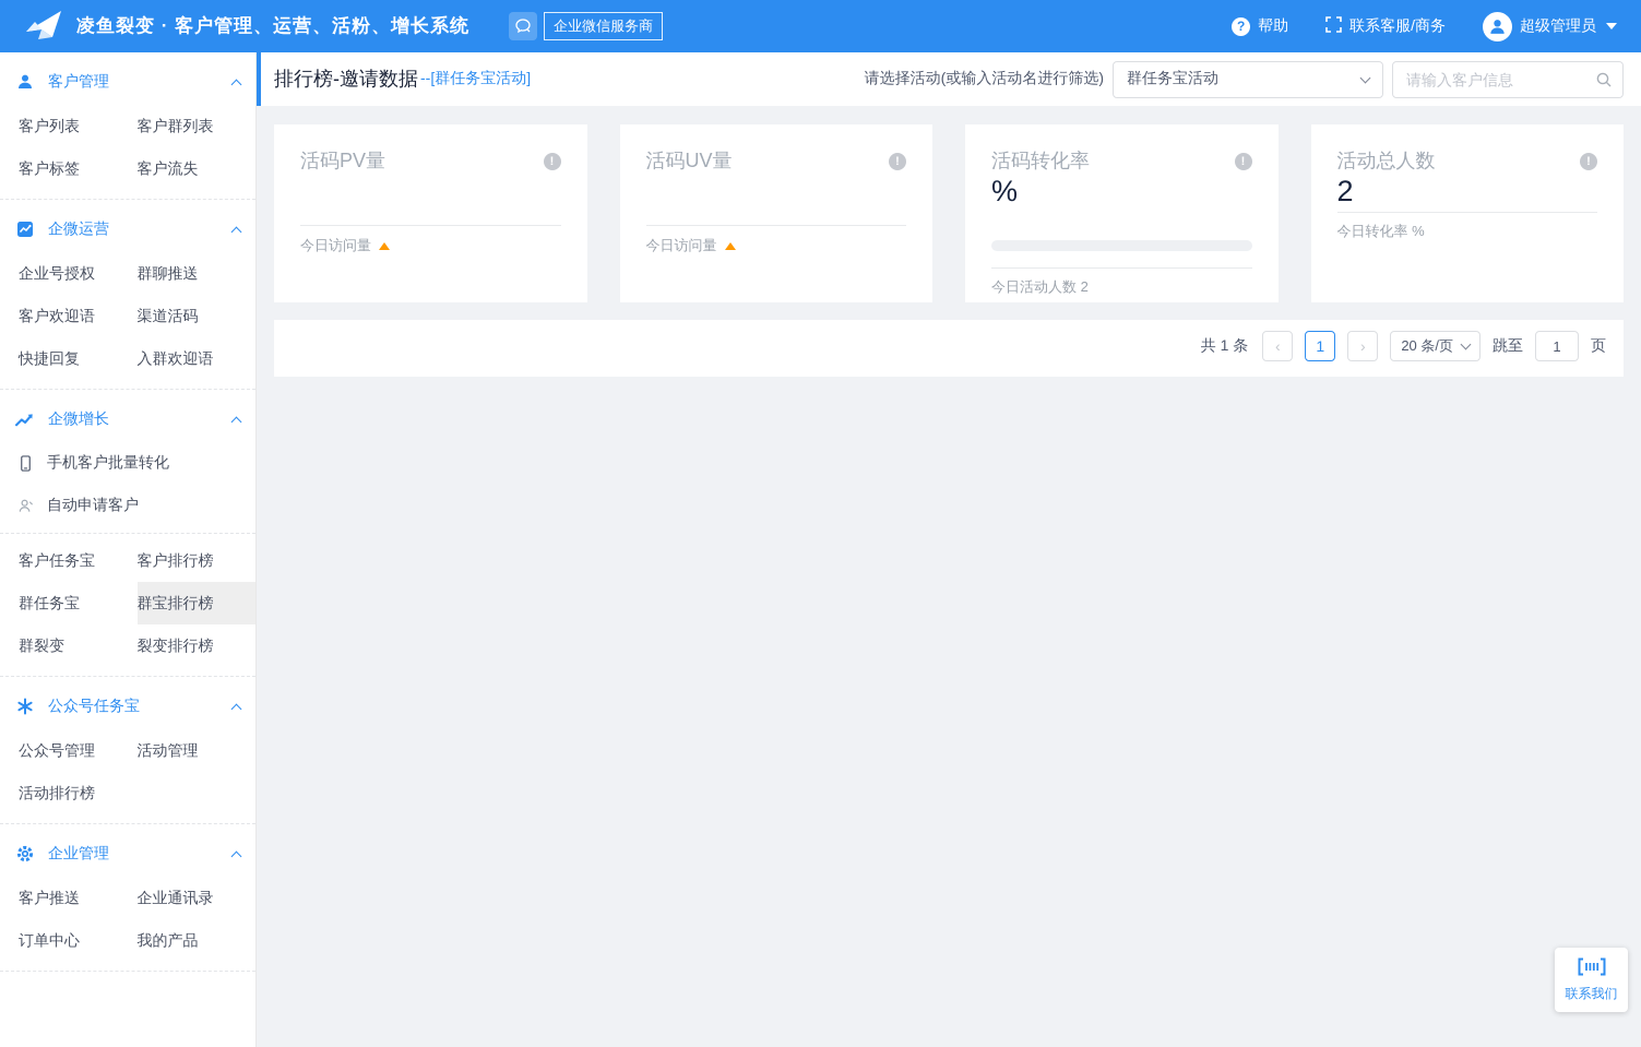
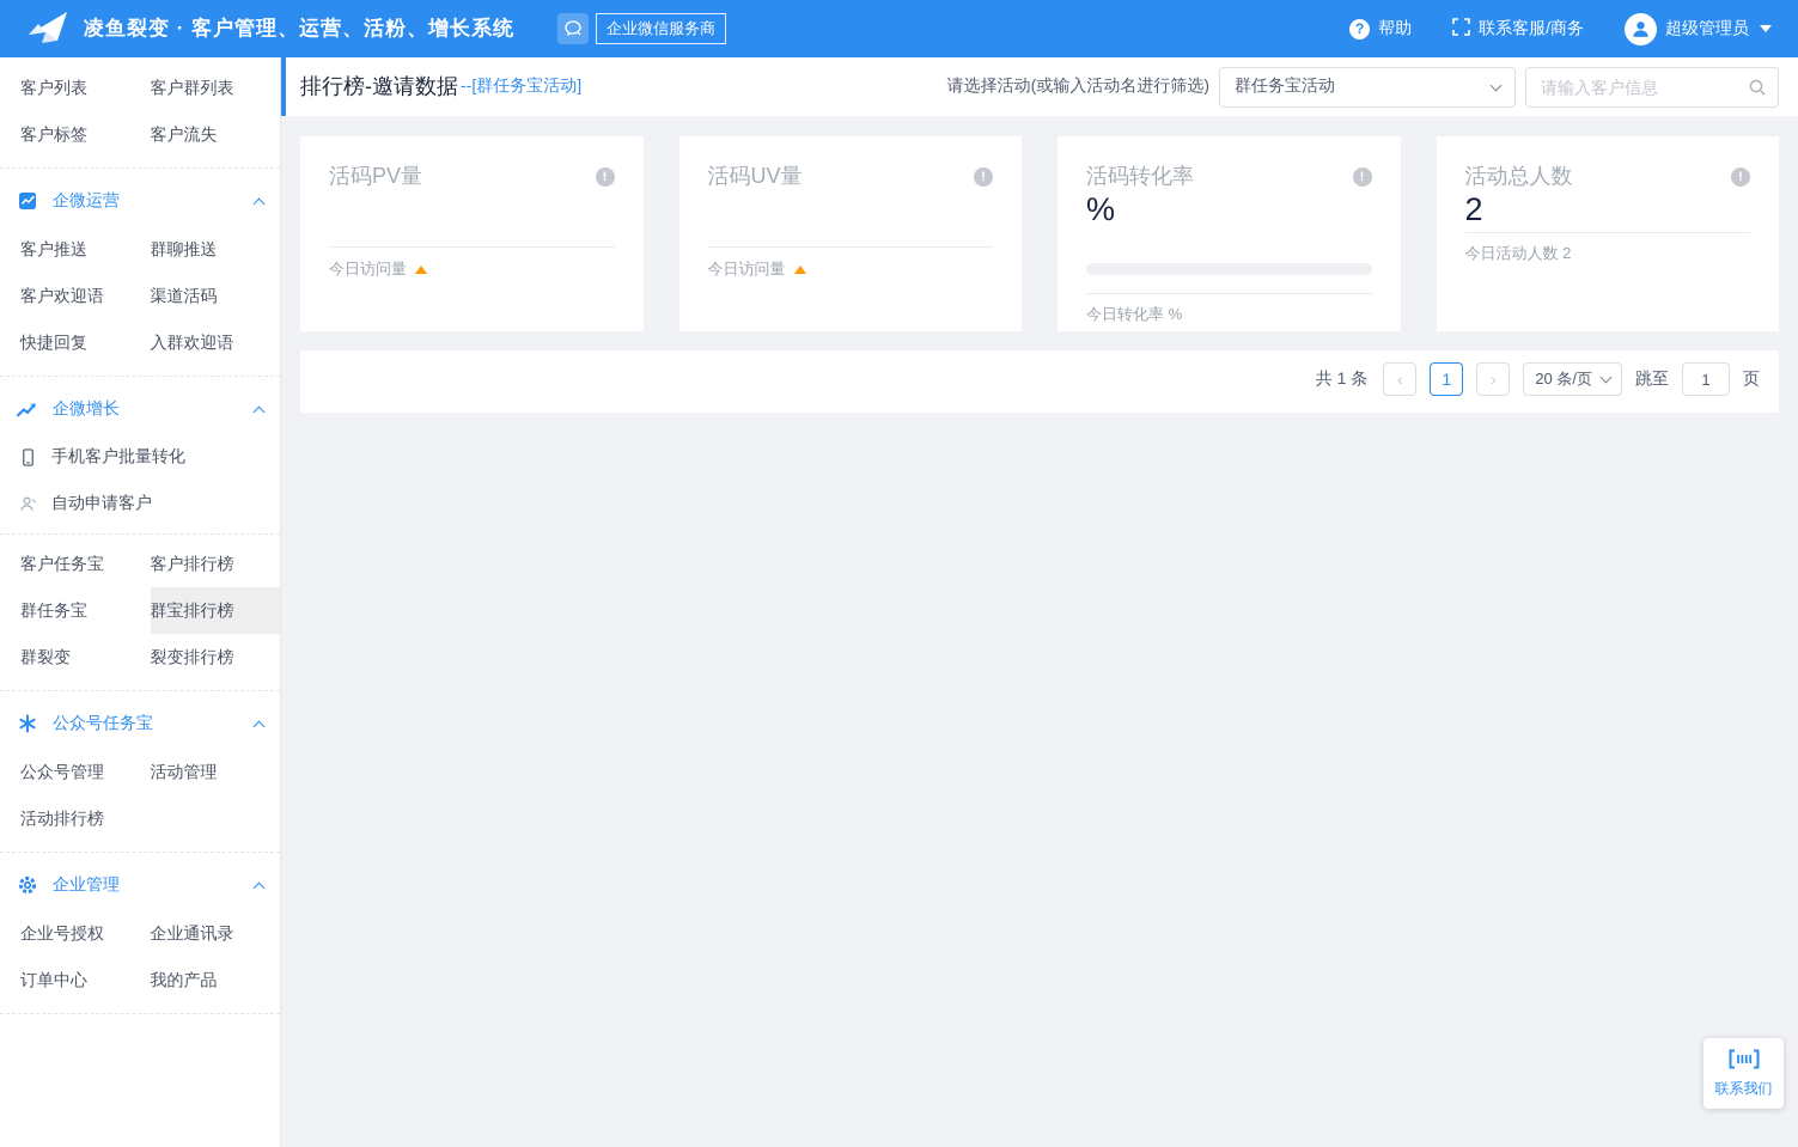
  凌鱼裂变 · 客户管理、运营、活粉、增长系统
  企业微信服务商
  ?
  帮助
  联系客服/商务
  超级管理员
- 客户管理
  客户列表
  客户群列表
  客户标签
  客户流失
  企微运营
- 企业号授权
+ 客户推送
  群聊推送
  客户欢迎语
  渠道活码
  快捷回复
  入群欢迎语
  企微增长
  手机客户批量转化
  自动申请客户
  客户任务宝
  客户排行榜
  群任务宝
  群宝排行榜
  群裂变
  裂变排行榜
  公众号任务宝
  公众号管理
  活动管理
  活动排行榜
  企业管理
- 客户推送
+ 企业号授权
  企业通讯录
  订单中心
  我的产品
  排行榜-邀请数据
  --[群任务宝活动]
  请选择活动(或输入活动名进行筛选)
  群任务宝活动
  请输入客户信息
  活码PV量
  !
  今日访问量
  活码UV量
  !
  今日访问量
  活码转化率
  !
  %
- 今日活动人数 2
+ 今日转化率 %
  活动总人数
  !
  2
- 今日转化率 %
+ 今日活动人数 2
  共 1 条
  ‹
  1
  ›
  20 条/页
  跳至
  1
  页
  联系我们
